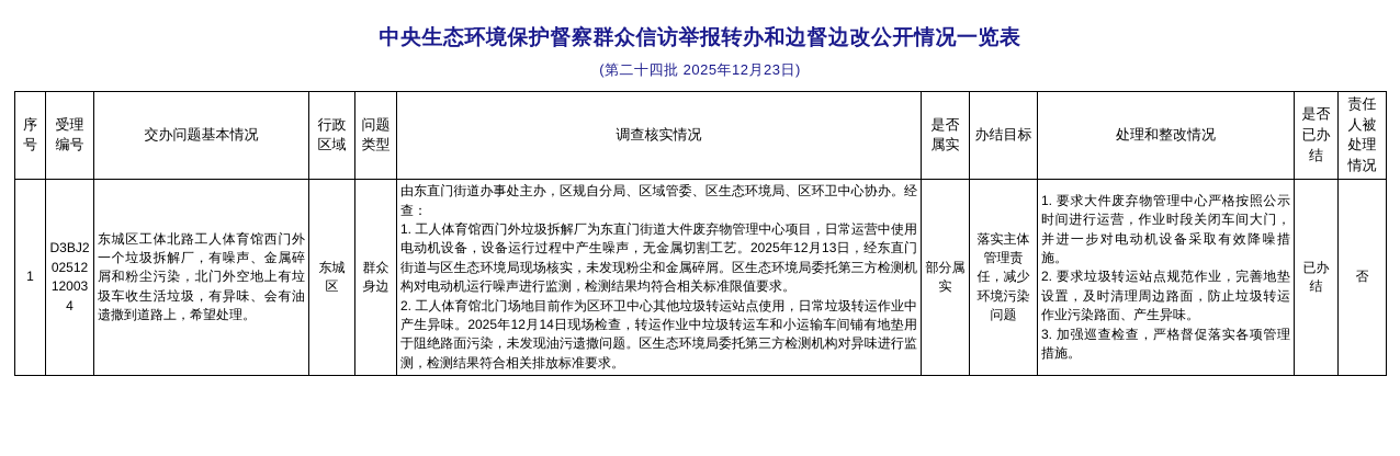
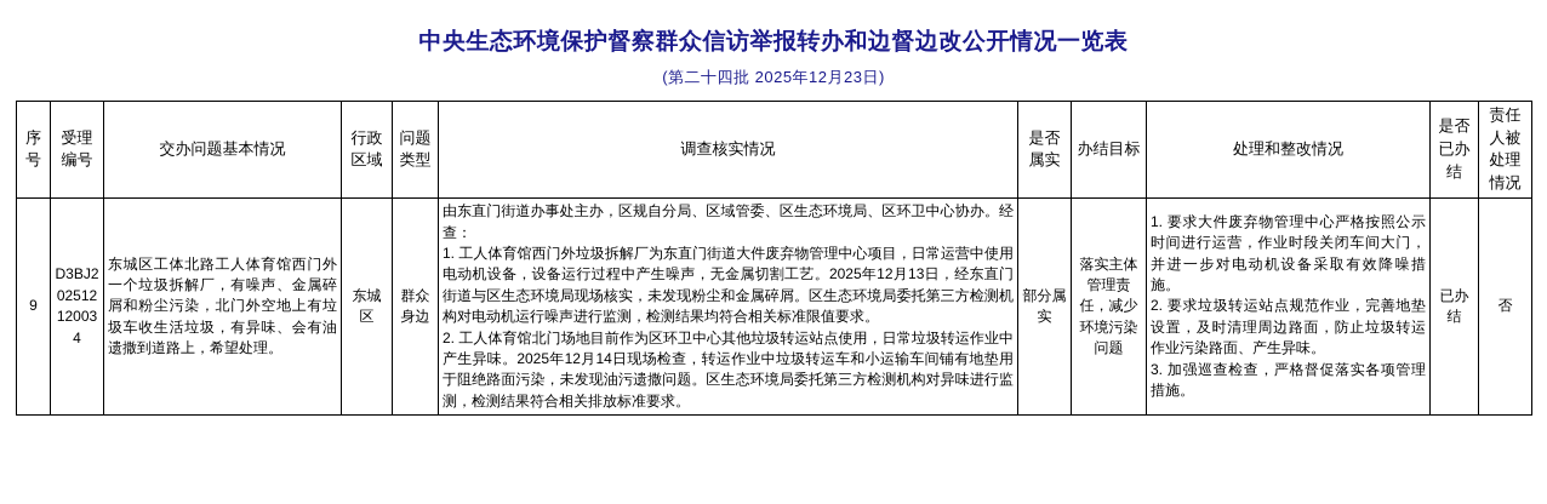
  中央生态环境保护督察群众信访举报转办和边督边改公开情况一览表
  (第二十四批 2025年12月23日)
  序号	受理编号	交办问题基本情况	行政区域	问题类型	调查核实情况	是否属实	办结目标	处理和整改情况	是否已办结	责任人被处理情况
- 1	D3BJ202512120034	东城区工体北路工人体育馆西门外一个垃圾拆解厂，有噪声、金属碎屑和粉尘污染，北门外空地上有垃圾车收生活垃圾，有异味、会有油遗撒到道路上，希望处理。	东城区	群众身边	由东直门街道办事处主办，区规自分局、区域管委、区生态环境局、区环卫中心协办。经查： 1. 工人体育馆西门外垃圾拆解厂为东直门街道大件废弃物管理中心项目，日常运营中使用电动机设备，设备运行过程中产生噪声，无金属切割工艺。2025年12月13日，经东直门街道与区生态环境局现场核实，未发现粉尘和金属碎屑。区生态环境局委托第三方检测机构对电动机运行噪声进行监测，检测结果均符合相关标准限值要求。 2. 工人体育馆北门场地目前作为区环卫中心其他垃圾转运站点使用，日常垃圾转运作业中产生异味。2025年12月14日现场检查，转运作业中垃圾转运车和小运输车间铺有地垫用于阻绝路面污染，未发现油污遗撒问题。区生态环境局委托第三方检测机构对异味进行监测，检测结果符合相关排放标准要求。	部分属实	落实主体管理责任，减少环境污染问题	1. 要求大件废弃物管理中心严格按照公示时间进行运营，作业时段关闭车间大门，并进一步对电动机设备采取有效降噪措施。 2. 要求垃圾转运站点规范作业，完善地垫设置，及时清理周边路面，防止垃圾转运作业污染路面、产生异味。 3. 加强巡查检查，严格督促落实各项管理措施。	已办结	否
+ 9	D3BJ202512120034	东城区工体北路工人体育馆西门外一个垃圾拆解厂，有噪声、金属碎屑和粉尘污染，北门外空地上有垃圾车收生活垃圾，有异味、会有油遗撒到道路上，希望处理。	东城区	群众身边	由东直门街道办事处主办，区规自分局、区域管委、区生态环境局、区环卫中心协办。经查： 1. 工人体育馆西门外垃圾拆解厂为东直门街道大件废弃物管理中心项目，日常运营中使用电动机设备，设备运行过程中产生噪声，无金属切割工艺。2025年12月13日，经东直门街道与区生态环境局现场核实，未发现粉尘和金属碎屑。区生态环境局委托第三方检测机构对电动机运行噪声进行监测，检测结果均符合相关标准限值要求。 2. 工人体育馆北门场地目前作为区环卫中心其他垃圾转运站点使用，日常垃圾转运作业中产生异味。2025年12月14日现场检查，转运作业中垃圾转运车和小运输车间铺有地垫用于阻绝路面污染，未发现油污遗撒问题。区生态环境局委托第三方检测机构对异味进行监测，检测结果符合相关排放标准要求。	部分属实	落实主体管理责任，减少环境污染问题	1. 要求大件废弃物管理中心严格按照公示时间进行运营，作业时段关闭车间大门，并进一步对电动机设备采取有效降噪措施。 2. 要求垃圾转运站点规范作业，完善地垫设置，及时清理周边路面，防止垃圾转运作业污染路面、产生异味。 3. 加强巡查检查，严格督促落实各项管理措施。	已办结	否
